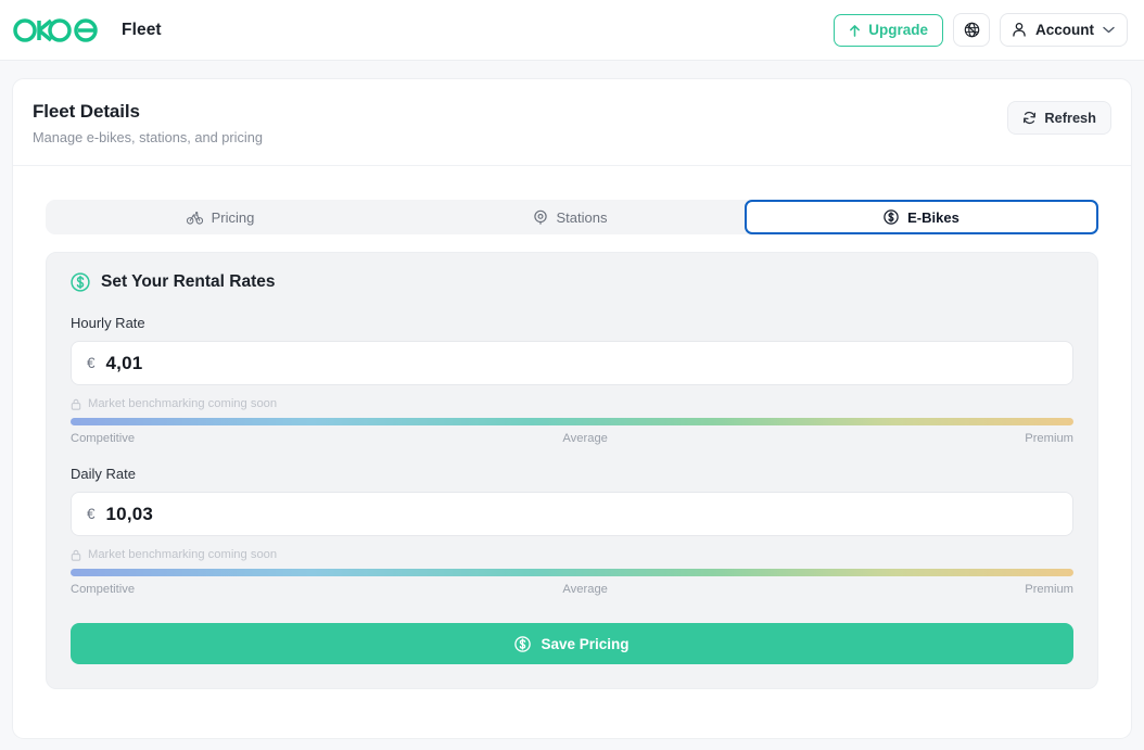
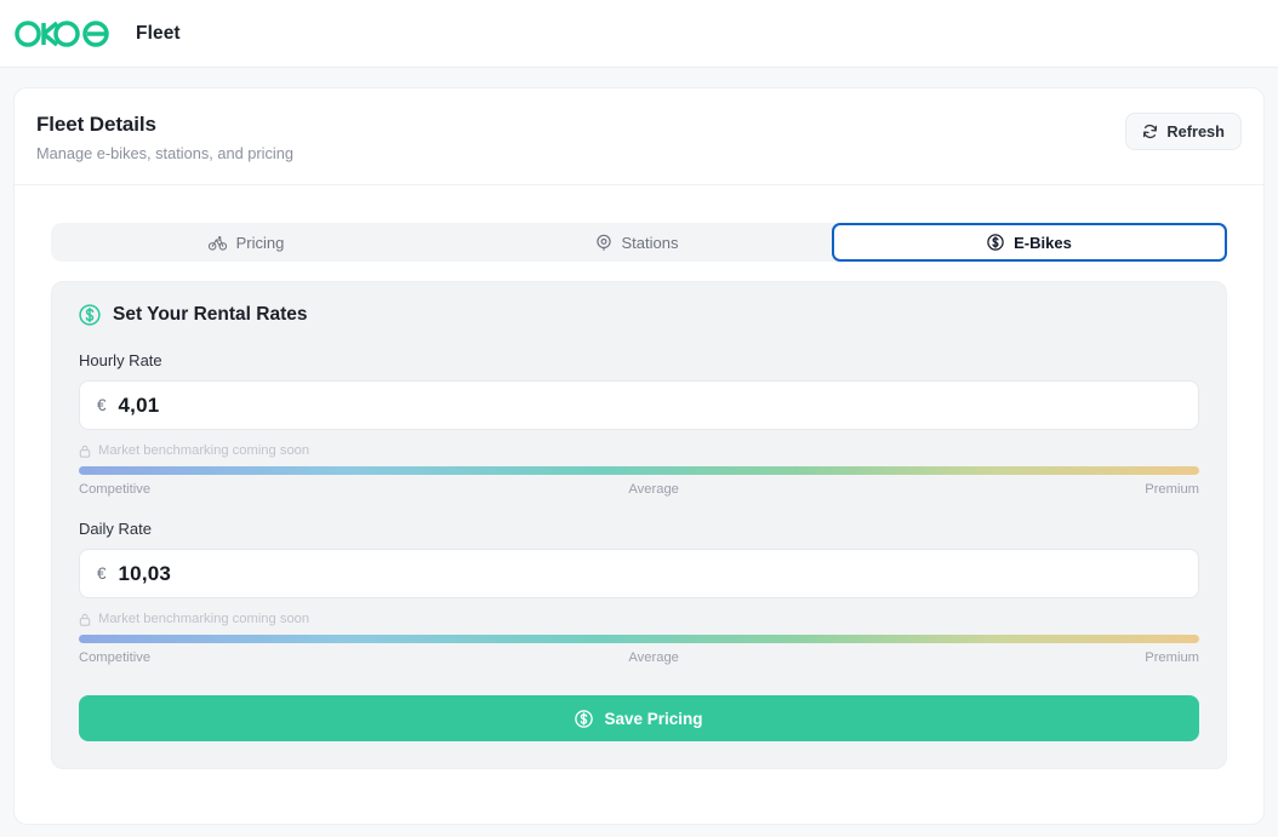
  Fleet
- Upgrade
- Account
  Fleet Details
  Manage e-bikes, stations, and pricing
  Refresh
  Pricing
  Stations
  E-Bikes
  Set Your Rental Rates
  Hourly Rate
  €
  4,01
  Market benchmarking coming soon
  Competitive
  Average
  Premium
  Daily Rate
  €
  10,03
  Market benchmarking coming soon
  Competitive
  Average
  Premium
  Save Pricing
